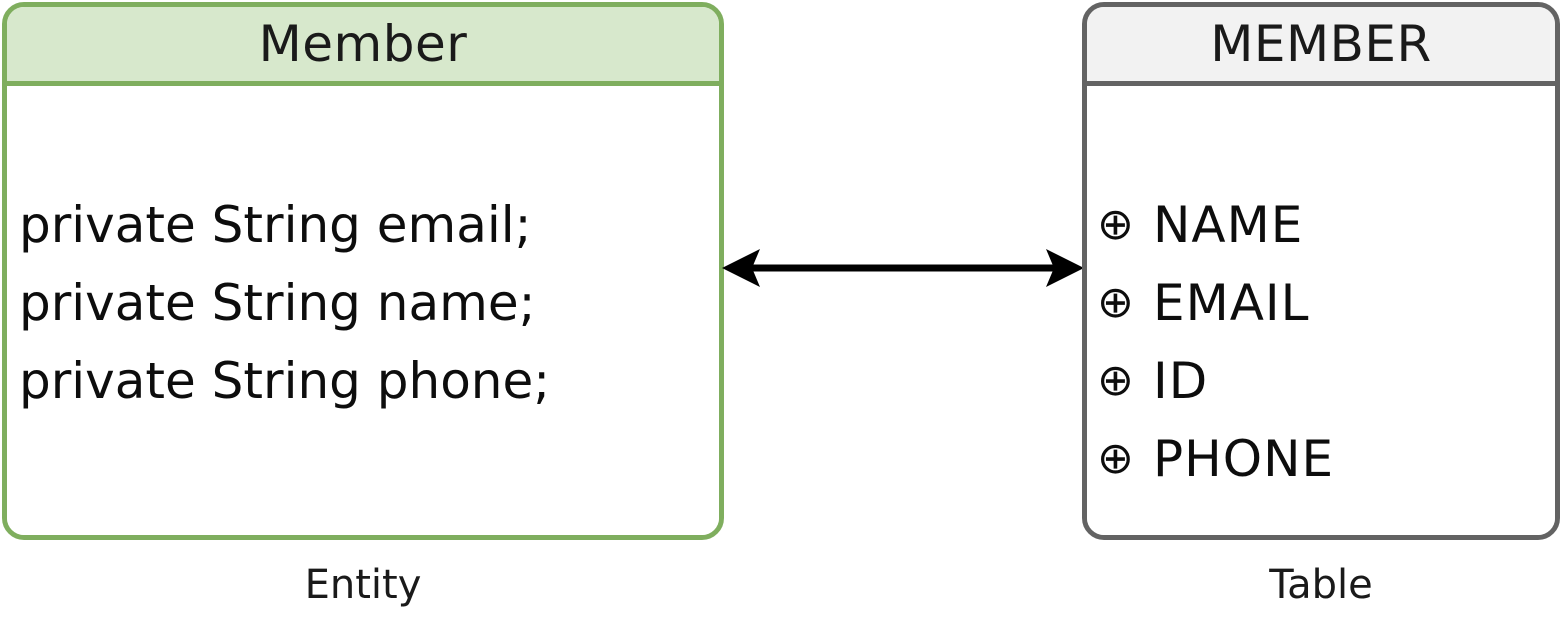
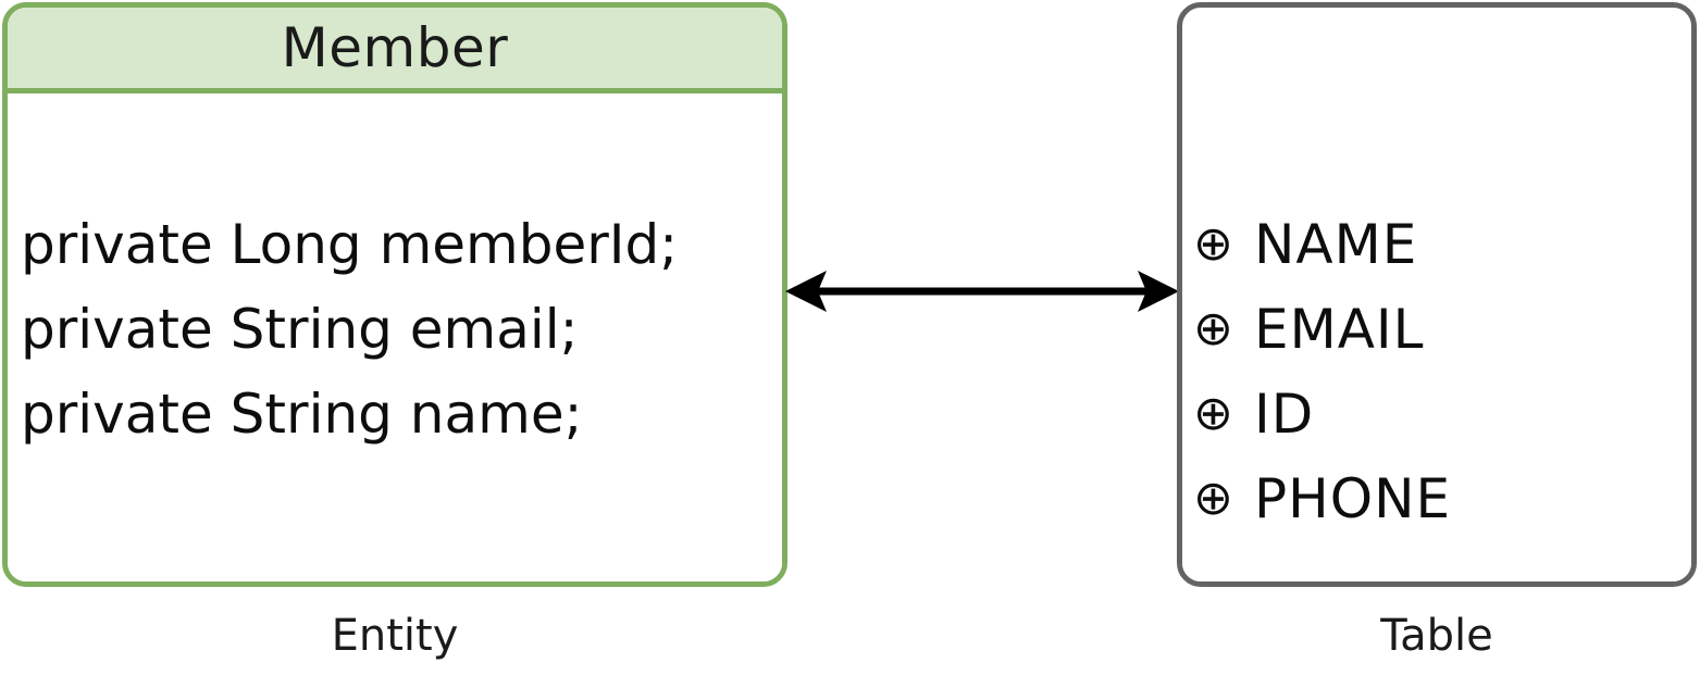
  Member
+ private Long memberId;
  private String email;
  private String name;
- private String phone;
- MEMBER
  ⊕
  NAME
  ⊕
  EMAIL
  ⊕
  ID
  ⊕
  PHONE
  Entity
  Table
